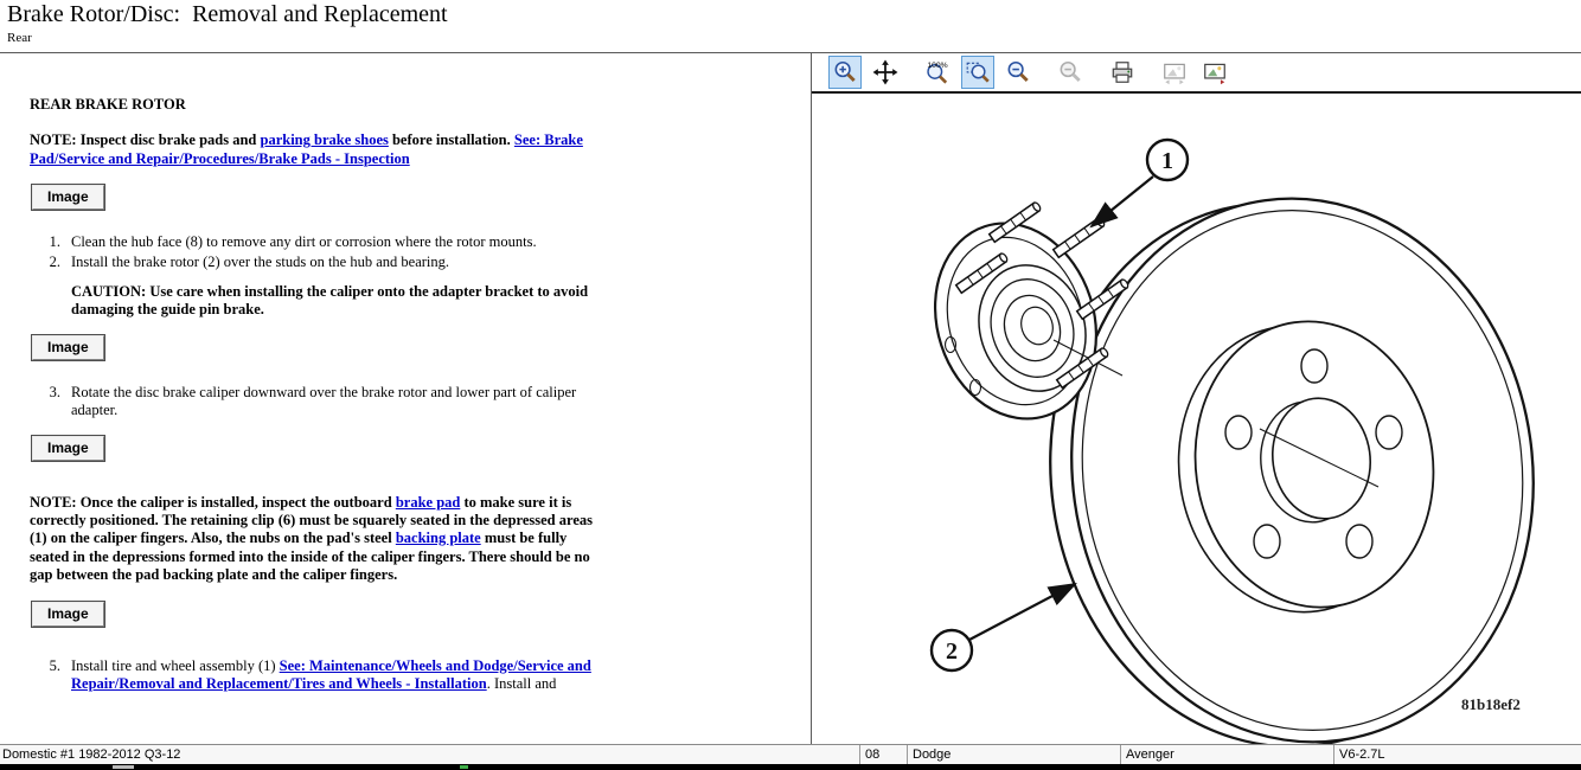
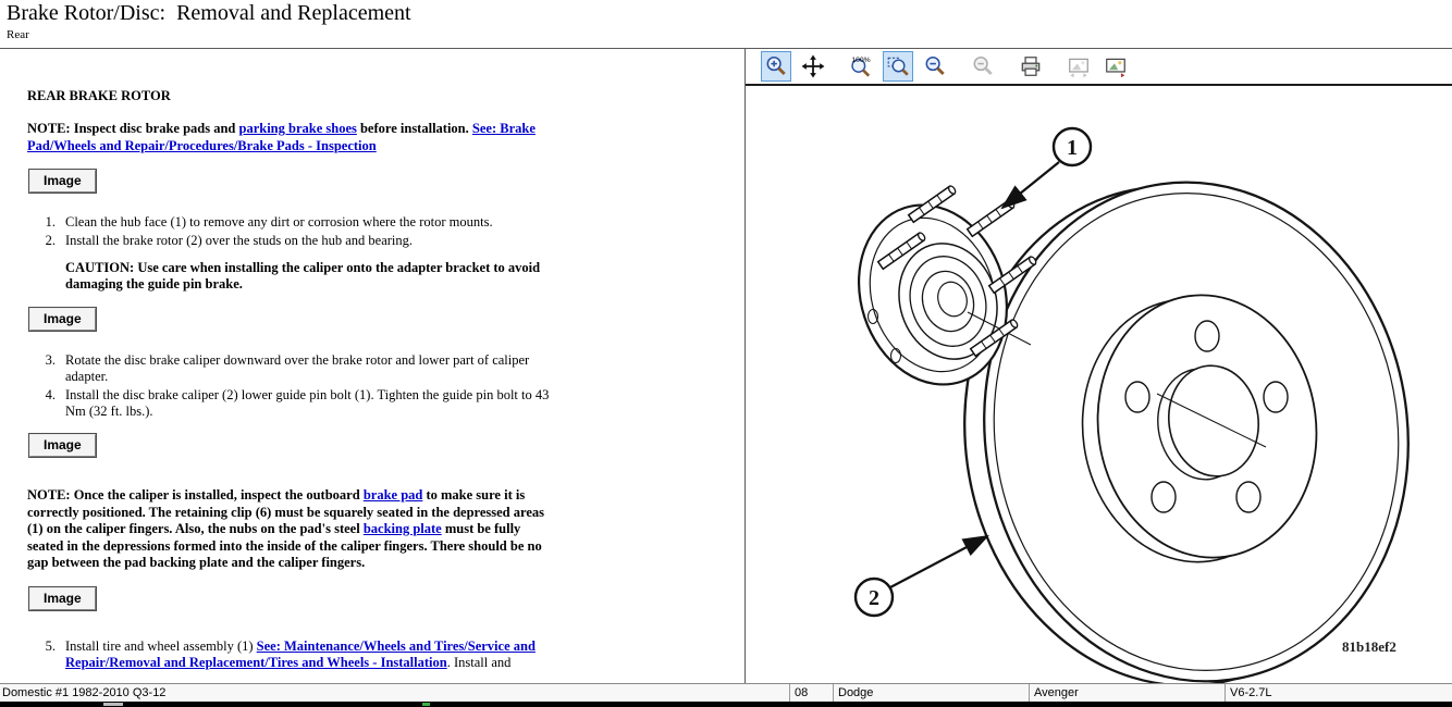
  Brake Rotor/Disc: Removal and Replacement
  Rear
  REAR BRAKE ROTOR
- NOTE: Inspect disc brake pads and parking brake shoes before installation. See: Brake Pad/Service and Repair/Procedures/Brake Pads - Inspection
+ NOTE: Inspect disc brake pads and parking brake shoes before installation. See: Brake Pad/Wheels and Repair/Procedures/Brake Pads - Inspection
  Image
  1.
- Clean the hub face (8) to remove any dirt or corrosion where the rotor mounts.
+ Clean the hub face (1) to remove any dirt or corrosion where the rotor mounts.
  2.
  Install the brake rotor (2) over the studs on the hub and bearing.
  CAUTION: Use care when installing the caliper onto the adapter bracket to avoid damaging the guide pin brake.
  Image
  3.
  Rotate the disc brake caliper downward over the brake rotor and lower part of caliper adapter.
+ 4.
+ Install the disc brake caliper (2) lower guide pin bolt (1). Tighten the guide pin bolt to 43 Nm (32 ft. lbs.).
  Image
  NOTE: Once the caliper is installed, inspect the outboard brake pad to make sure it is correctly positioned. The retaining clip (6) must be squarely seated in the depressed areas (1) on the caliper fingers. Also, the nubs on the pad's steel backing plate must be fully seated in the depressions formed into the inside of the caliper fingers. There should be no gap between the pad backing plate and the caliper fingers.
  Image
  5.
- Install tire and wheel assembly (1) See: Maintenance/Wheels and Dodge/Service and Repair/Removal and Replacement/Tires and Wheels - Installation. Install and
+ Install tire and wheel assembly (1) See: Maintenance/Wheels and Tires/Service and Repair/Removal and Replacement/Tires and Wheels - Installation. Install and
  1
  2
  81b18ef2
- Domestic #1 1982-2012 Q3-12
+ Domestic #1 1982-2010 Q3-12
  08
  Dodge
  Avenger
  V6-2.7L
